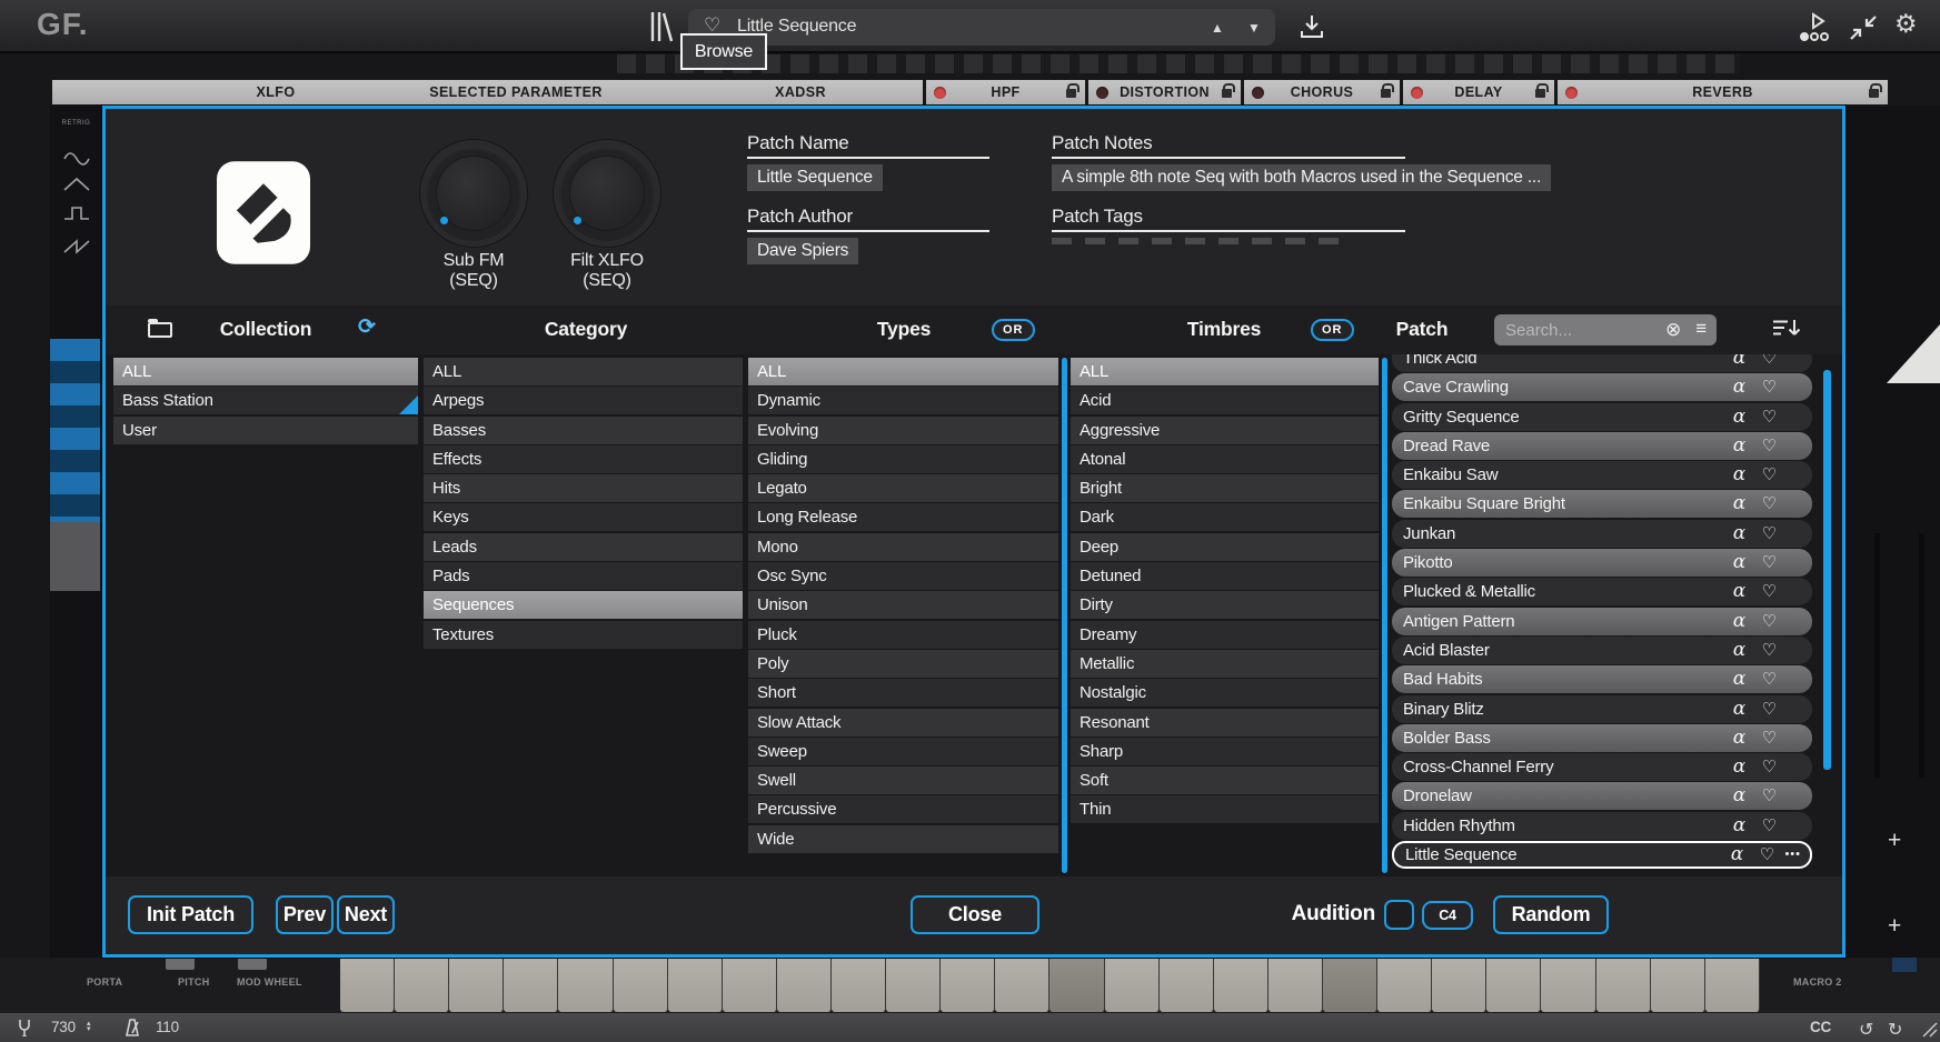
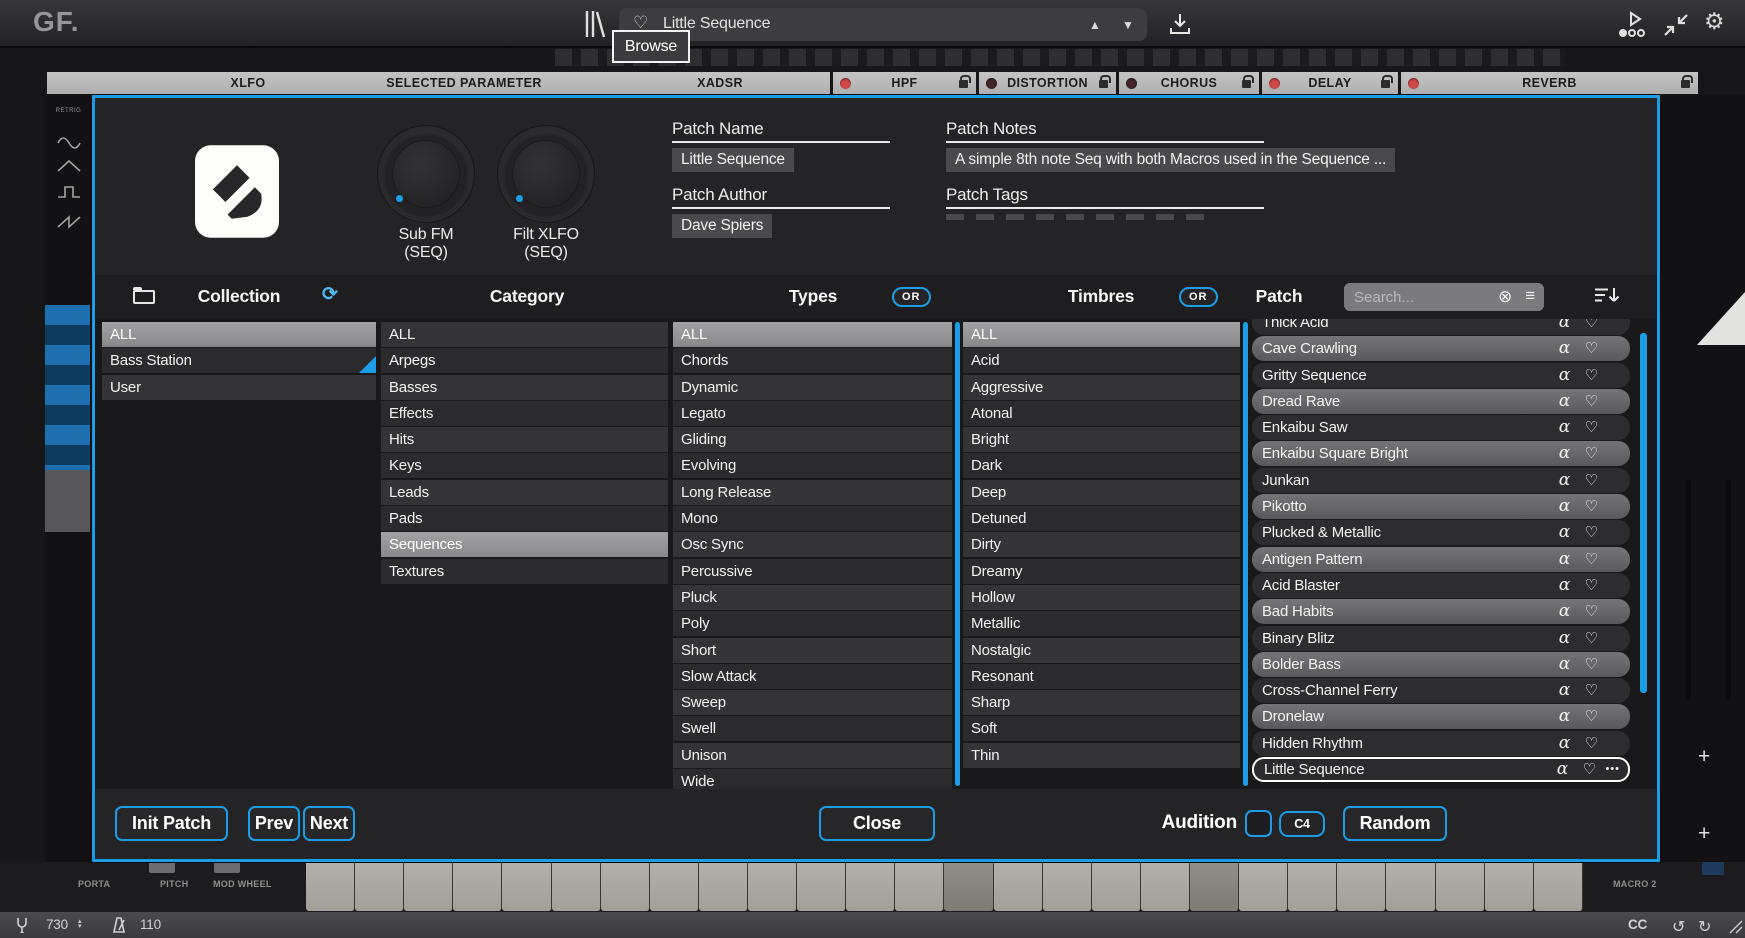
  GF.
  ♡
  Little Sequence
  ▲
  ▼
  ⚙
  Browse
  XLFO
  SELECTED PARAMETER
  XADSR
  HPF
  DISTORTION
  CHORUS
  DELAY
  REVERB
  +
  +
  Sub FM (SEQ)
  Filt XLFO (SEQ)
  Patch Name
  Little Sequence
  Patch Author
  Dave Spiers
  Patch Notes
  A simple 8th note Seq with both Macros used in the Sequence ...
  Patch Tags
  Collection
  ⟳
  Category
  Types
  OR
  Timbres
  OR
  Patch
  Search...
  ⊗
  ≡
  ALL
  Bass Station
  User
  ALL
  Arpegs
  Basses
  Effects
  Hits
  Keys
  Leads
  Pads
  Sequences
  Textures
  ALL
+ Chords
  Dynamic
- Evolving
+ Legato
  Gliding
- Legato
+ Evolving
  Long Release
  Mono
  Osc Sync
- Unison
+ Percussive
  Pluck
  Poly
  Short
  Slow Attack
  Sweep
  Swell
- Percussive
+ Unison
  Wide
  ALL
  Acid
  Aggressive
  Atonal
  Bright
  Dark
  Deep
  Detuned
  Dirty
  Dreamy
+ Hollow
  Metallic
  Nostalgic
  Resonant
  Sharp
  Soft
  Thin
  Thick Acid
  α
  ♡
  Cave Crawling
  α
  ♡
  Gritty Sequence
  α
  ♡
  Dread Rave
  α
  ♡
  Enkaibu Saw
  α
  ♡
  Enkaibu Square Bright
  α
  ♡
  Junkan
  α
  ♡
  Pikotto
  α
  ♡
  Plucked & Metallic
  α
  ♡
  Antigen Pattern
  α
  ♡
  Acid Blaster
  α
  ♡
  Bad Habits
  α
  ♡
  Binary Blitz
  α
  ♡
  Bolder Bass
  α
  ♡
  Cross-Channel Ferry
  α
  ♡
  Dronelaw
  α
  ♡
  Hidden Rhythm
  α
  ♡
  Little Sequence
  α
  ♡
  •••
  Init Patch
  Prev
  Next
  Close
  Audition
  C4
  Random
  PORTA
  PITCH
  MOD WHEEL
  MACRO 2
  730
  110
  CC
  ↺
  ↻
